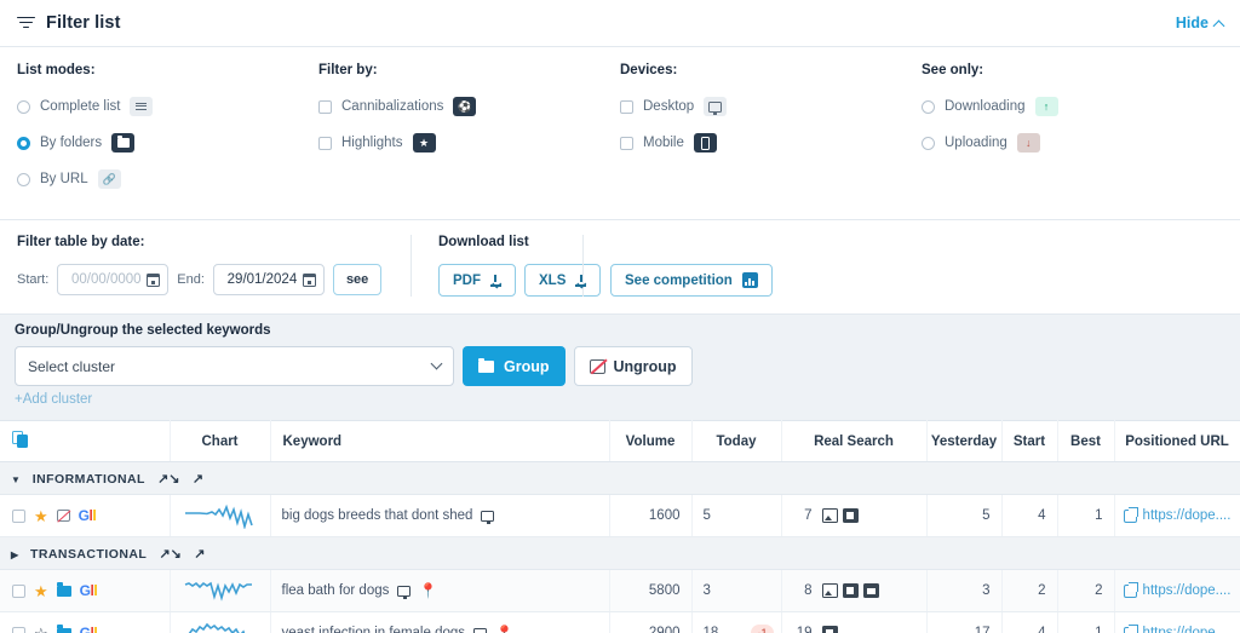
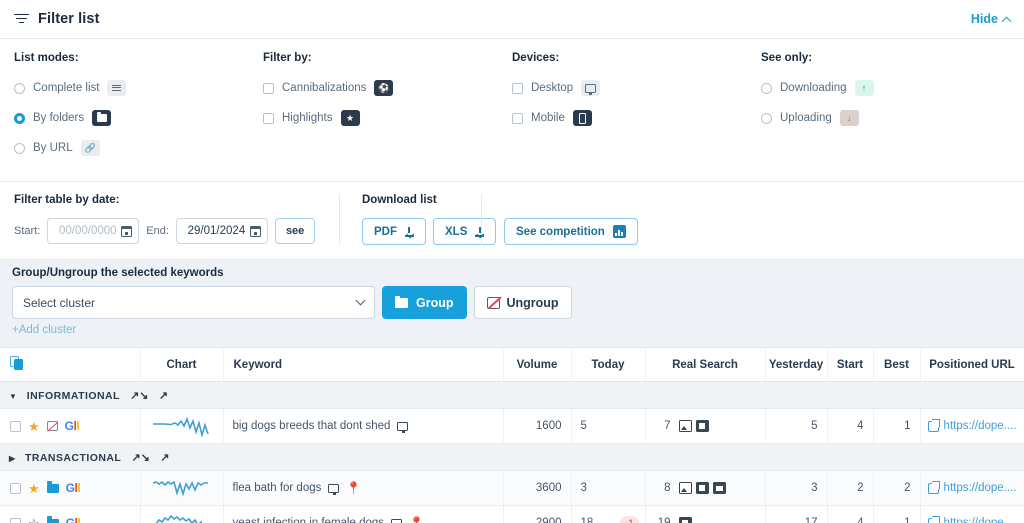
  Filter list
  Hide
  List modes:
  Complete list
  By folders
  By URL
  🔗
  Filter by:
  Cannibalizations
  ⚽
  Highlights
  ★
  Devices:
  Desktop
  Mobile
  See only:
  Downloading
  ↑
  Uploading
  ↓
  Filter table by date:
  Start:
  00/00/0000
  End:
  29/01/2024
  see
  Download list
  PDF
  XLS
  See competition
  Group/Ungroup the selected keywords
  Select cluster
  Group
  Ungroup
  +Add cluster
  	Chart	Keyword	Volume	Today	Real Search	Yesterday	Start	Best	Positioned URL
  ▼ INFORMATIONAL ↗↘ ↗
  ★ Gll		big dogs breeds that dont shed	1600	5	7	5	4	1	https://dope....
  ▶ TRANSACTIONAL ↗↘ ↗
- ★ Gll		flea bath for dogs 📍	5800	3	8	3	2	2	https://dope....
+ ★ Gll		flea bath for dogs 📍	3600	3	8	3	2	2	https://dope....
